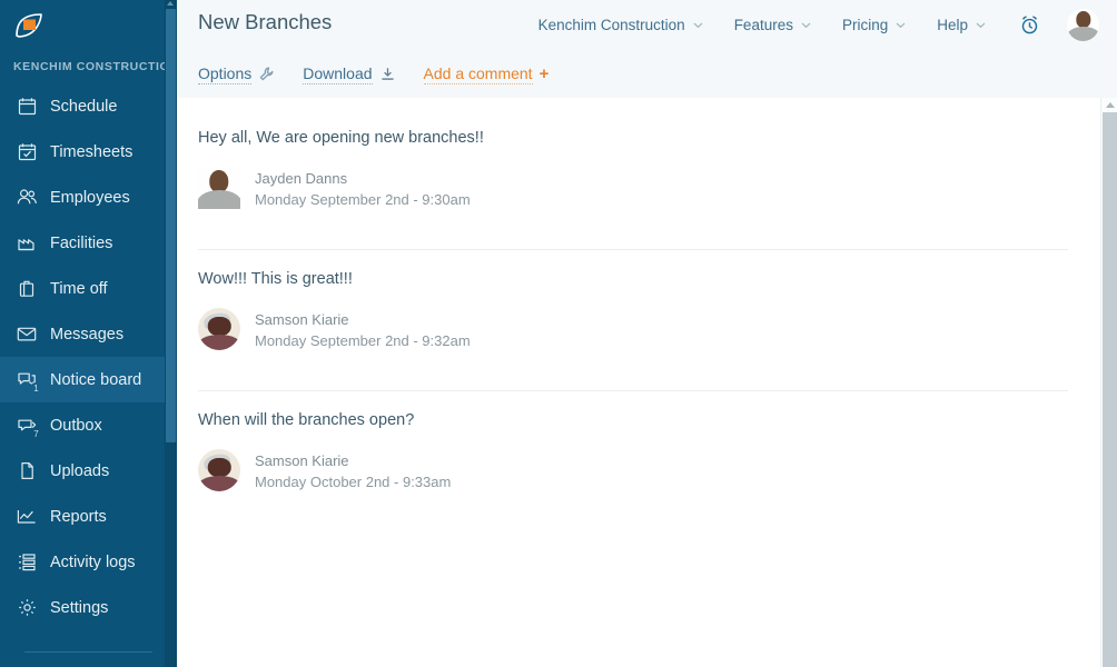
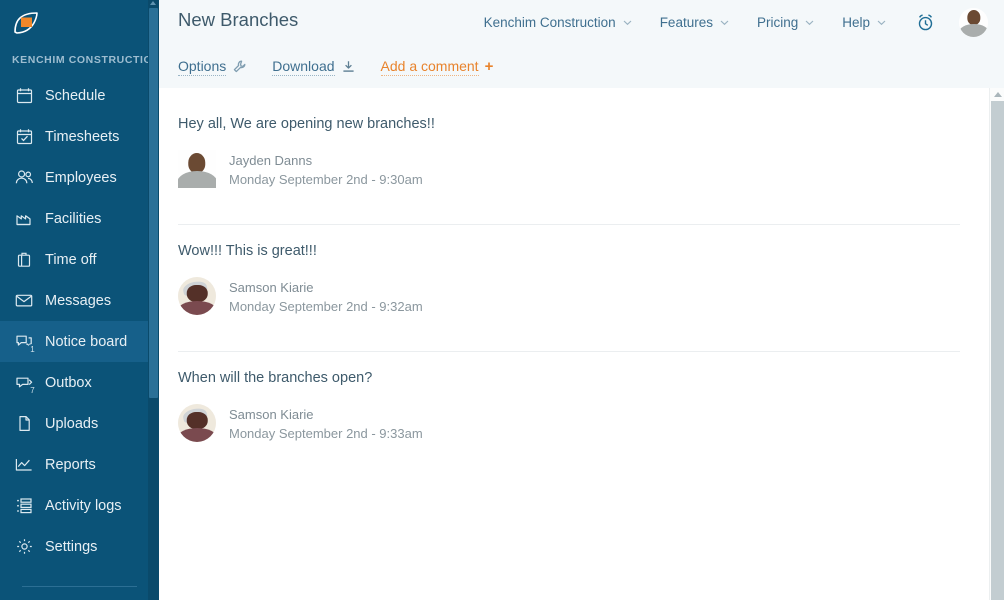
  KENCHIM CONSTRUCTI
  Schedule
  Timesheets
  Employees
  Facilities
  Time off
  Messages
  1
  Notice board
  7
  Outbox
  Uploads
  Reports
  Activity logs
  Settings
  New Branches
  Kenchim Construction
  Features
  Pricing
  Help
  Options
  Download
  Add a comment
  +
  Hey all, We are opening new branches!!
  Jayden Danns
  Monday September 2nd - 9:30am
  Wow!!! This is great!!!
  Samson Kiarie
  Monday September 2nd - 9:32am
  When will the branches open?
  Samson Kiarie
- Monday October 2nd - 9:33am
+ Monday September 2nd - 9:33am
